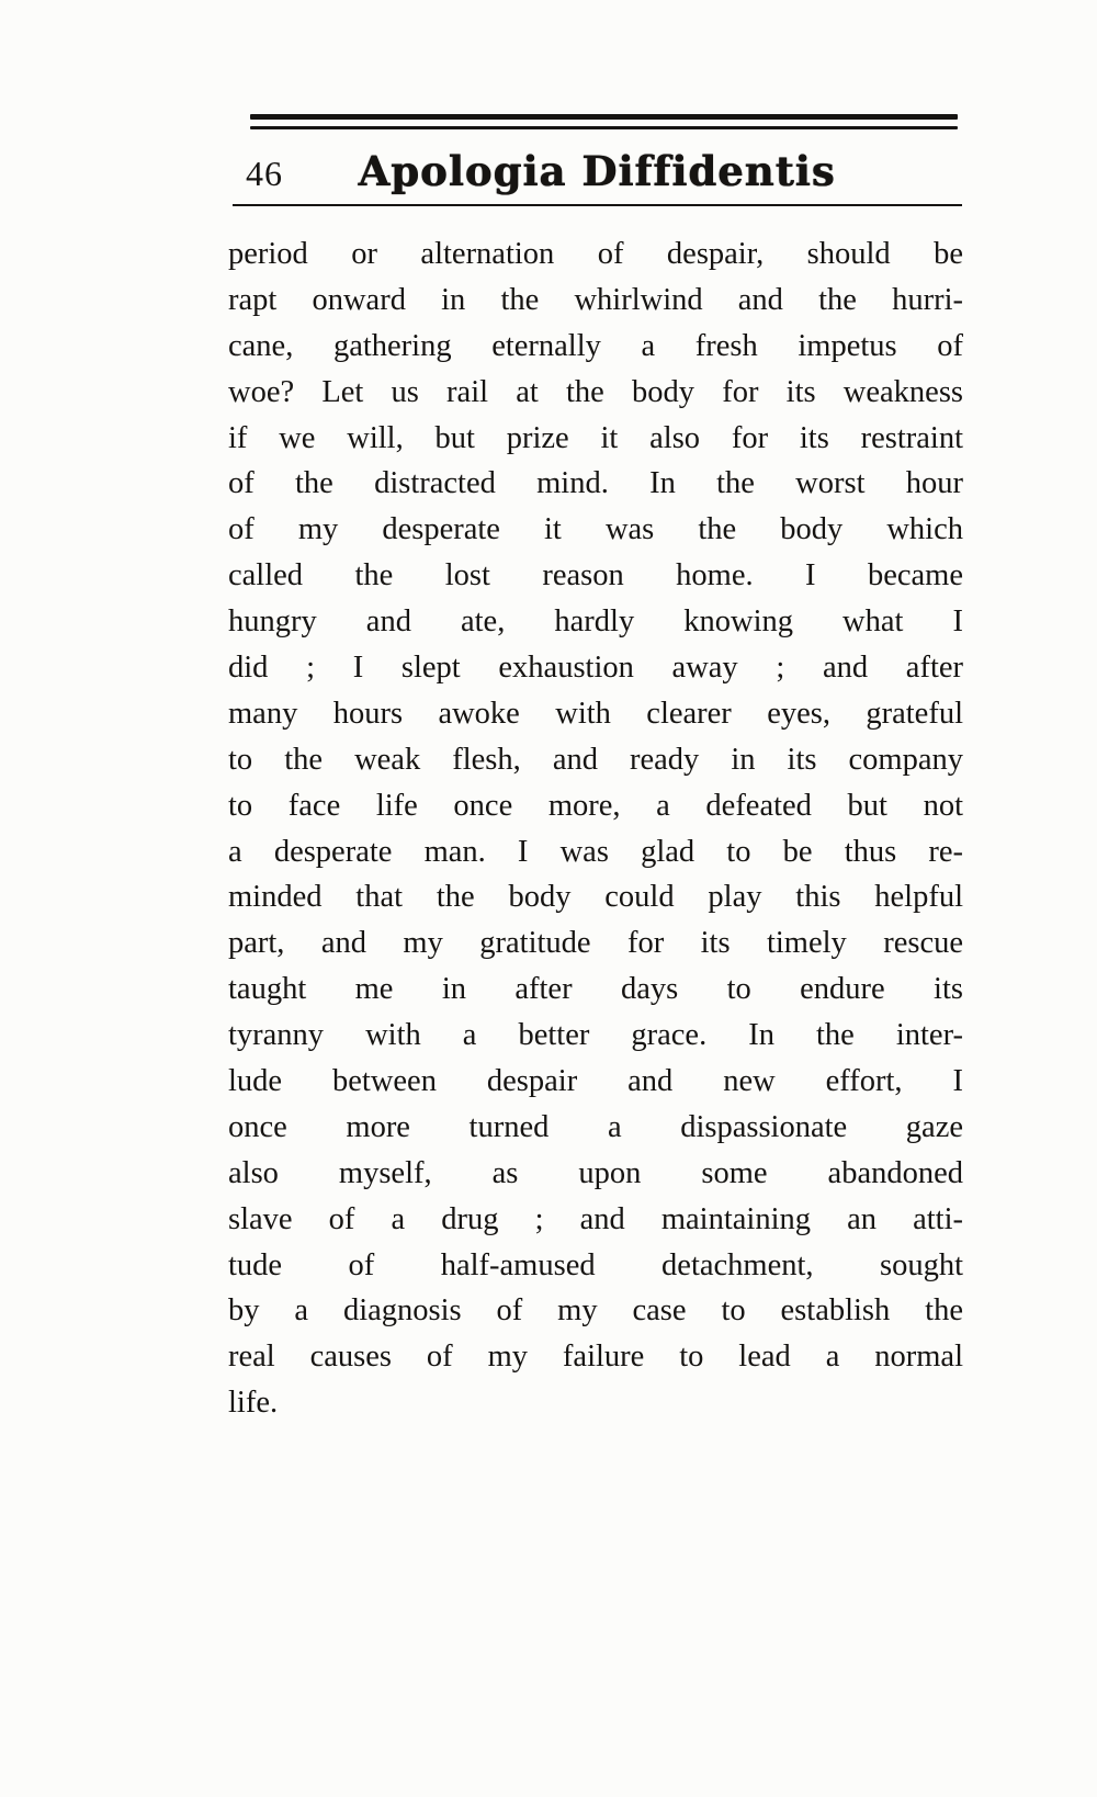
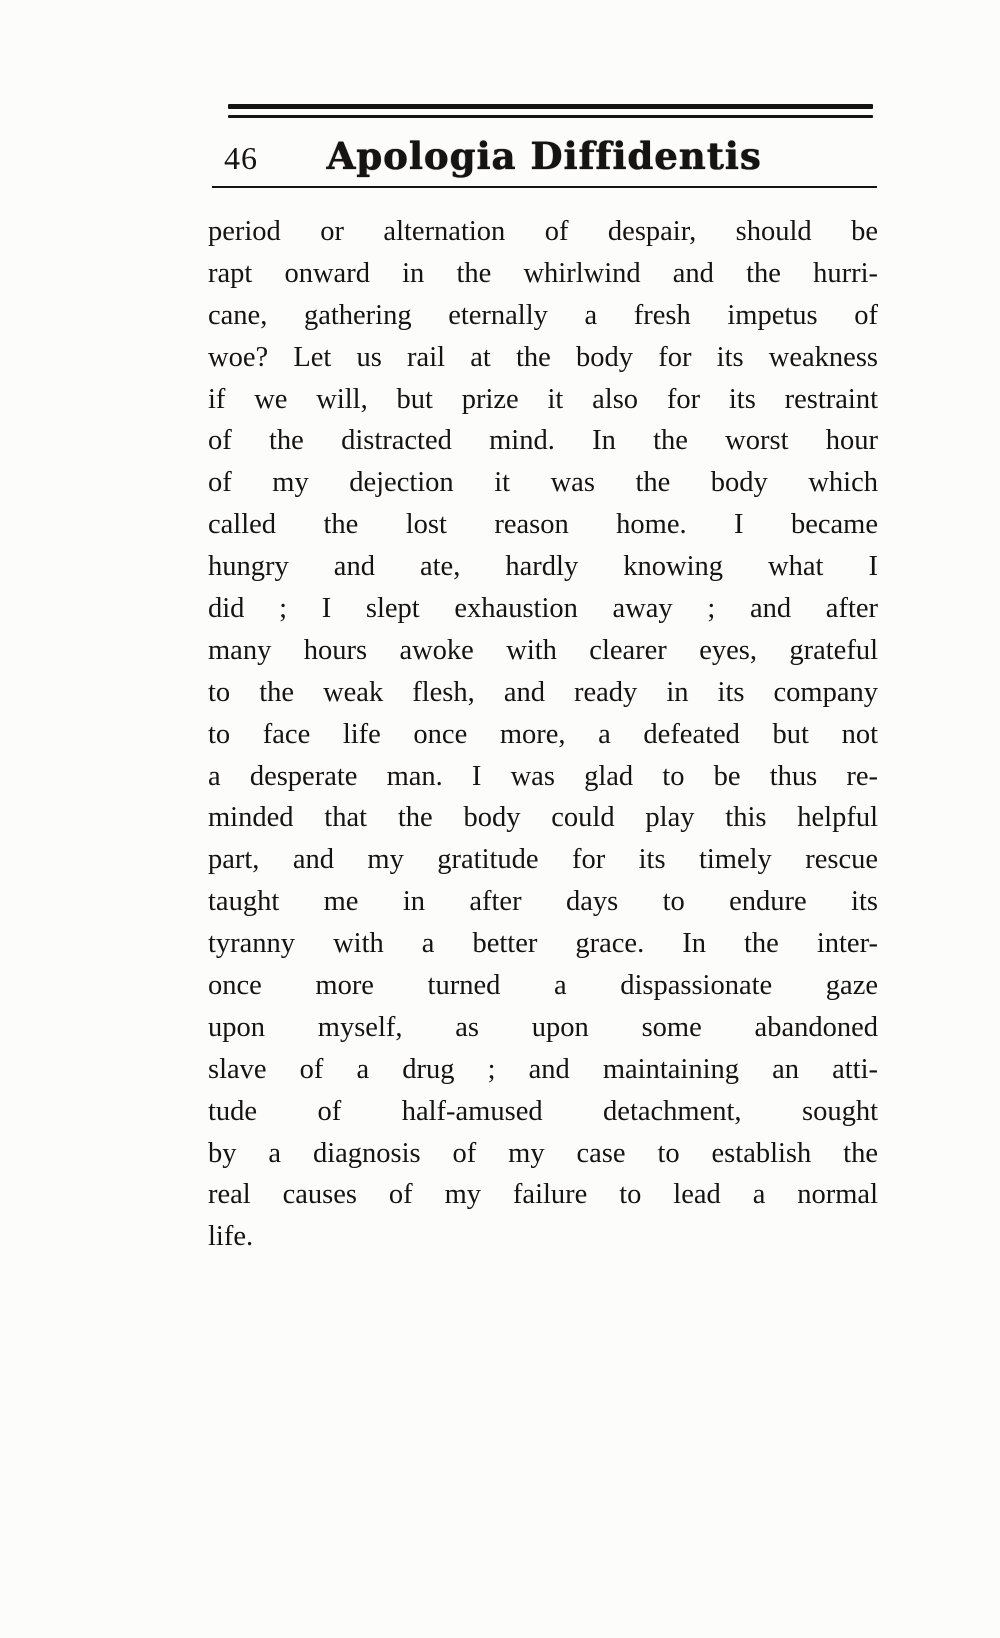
  46
  Apologia Diffidentis
  period or alternation of despair, should be
  rapt onward in the whirlwind and the hurri-
  cane, gathering eternally a fresh impetus of
  woe? Let us rail at the body for its weakness
  if we will, but prize it also for its restraint
  of the distracted mind. In the worst hour
- of my desperate it was the body which
+ of my dejection it was the body which
  called the lost reason home. I became
  hungry and ate, hardly knowing what I
  did ; I slept exhaustion away ; and after
  many hours awoke with clearer eyes, grateful
  to the weak flesh, and ready in its company
  to face life once more, a defeated but not
  a desperate man. I was glad to be thus re-
  minded that the body could play this helpful
  part, and my gratitude for its timely rescue
  taught me in after days to endure its
  tyranny with a better grace. In the inter-
- lude between despair and new effort, I
  once more turned a dispassionate gaze
- also myself, as upon some abandoned
+ upon myself, as upon some abandoned
  slave of a drug ; and maintaining an atti-
  tude of half-amused detachment, sought
  by a diagnosis of my case to establish the
  real causes of my failure to lead a normal
  life.
